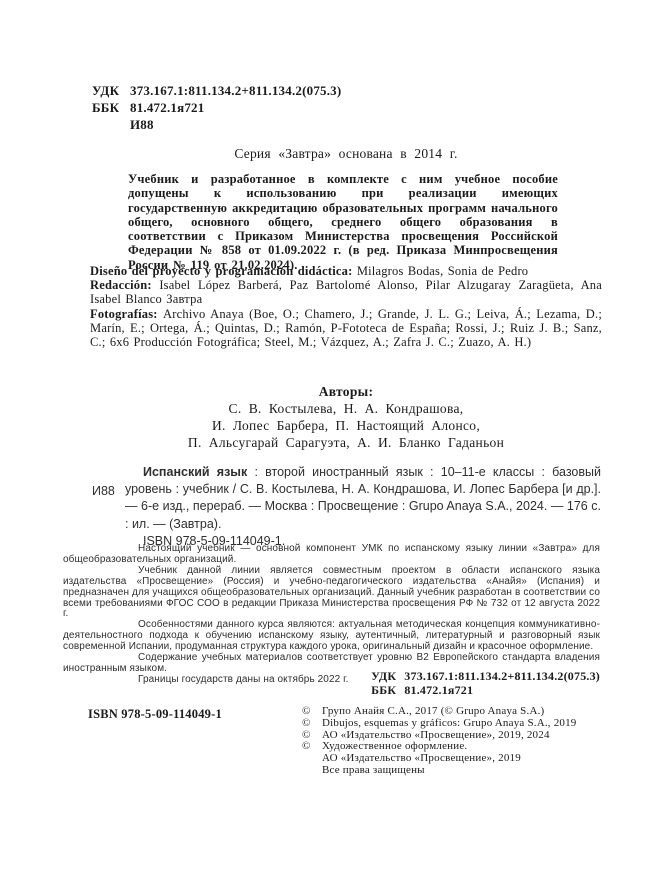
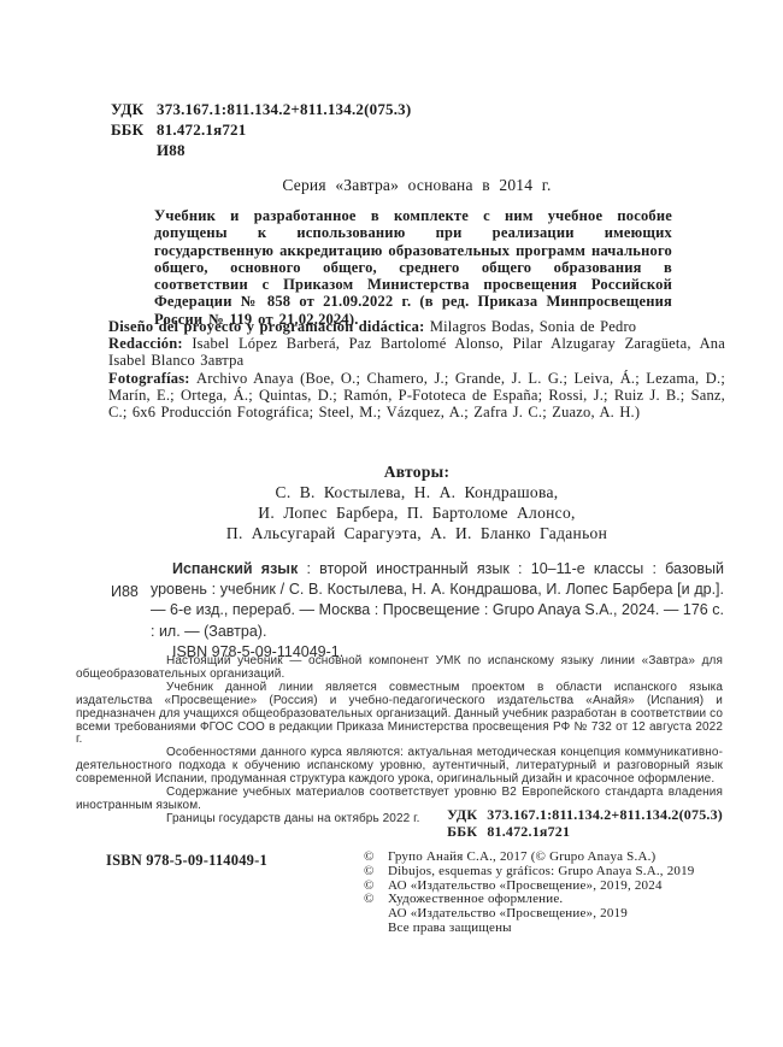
  УДК
  373.167.1:811.134.2+811.134.2(075.3)
  ББК
  81.472.1я721
  И88
  Серия «Завтра» основана в 2014 г.
- Учебник и разработанное в комплекте с ним учебное пособие допущены к использованию при реализации имеющих государственную аккредитацию образовательных программ начального общего, основного общего, среднего общего образования в соответствии с Приказом Министерства просвещения Российской Федерации № 858 от 01.09.2022 г. (в ред. Приказа Минпросвещения России № 119 от 21.02.2024).
+ Учебник и разработанное в комплекте с ним учебное пособие допущены к использованию при реализации имеющих государственную аккредитацию образовательных программ начального общего, основного общего, среднего общего образования в соответствии с Приказом Министерства просвещения Российской Федерации № 858 от 21.09.2022 г. (в ред. Приказа Минпросвещения России № 119 от 21.02.2024).
  Diseño del proyecto y programación didáctica: Milagros Bodas, Sonia de Pedro
  Redacción: Isabel López Barberá, Paz Bartolomé Alonso, Pilar Alzugaray Zaragüeta, Ana Isabel Blanco Завтра
  Fotografías: Archivo Anaya (Boe, O.; Chamero, J.; Grande, J. L. G.; Leiva, Á.; Lezama, D.; Marín, E.; Ortega, Á.; Quintas, D.; Ramón, P-Fototeca de España; Rossi, J.; Ruiz J. B.; Sanz, C.; 6x6 Producción Fotográfica; Steel, M.; Vázquez, A.; Zafra J. C.; Zuazo, A. H.)
  Авторы:
  С. В. Костылева, Н. А. Кондрашова,
- И. Лопес Барбера, П. Настоящий Алонсо,
+ И. Лопес Барбера, П. Бартоломе Алонсо,
  П. Альсугарай Сарагуэта, А. И. Бланко Гаданьон
  И88
  Испанский язык : второй иностранный язык : 10–11-е классы : базовый уровень : учебник / С. В. Костылева, Н. А. Кондрашова, И. Лопес Барбера [и др.]. — 6-е изд., перераб. — Москва : Просвещение : Grupo Anaya S.A., 2024. — 176 с. : ил. — (Завтра).
  ISBN 978-5-09-114049-1.
  Настоящий учебник — основной компонент УМК по испанскому языку линии «Завтра» для общеобразовательных организаций.
  Учебник данной линии является совместным проектом в области испанского языка издательства «Просвещение» (Россия) и учебно-педагогического издательства «Анайя» (Испания) и предназначен для учащихся общеобразовательных организаций. Данный учебник разработан в соответствии со всеми требованиями ФГОС СОО в редакции Приказа Министерства просвещения РФ № 732 от 12 августа 2022 г.
- Особенностями данного курса являются: актуальная методическая концепция коммуникативно-деятельностного подхода к обучению испанскому языку, аутентичный, литературный и разговорный язык современной Испании, продуманная структура каждого урока, оригинальный дизайн и красочное оформление.
+ Особенностями данного курса являются: актуальная методическая концепция коммуникативно-деятельностного подхода к обучению испанскому уровню, аутентичный, литературный и разговорный язык современной Испании, продуманная структура каждого урока, оригинальный дизайн и красочное оформление.
  Содержание учебных материалов соответствует уровню B2 Европейского стандарта владения иностранным языком.
  Границы государств даны на октябрь 2022 г.
  УДК
  373.167.1:811.134.2+811.134.2(075.3)
  ББК
  81.472.1я721
  ISBN 978-5-09-114049-1
  ©
  Групо Анайя С.А., 2017 (© Grupo Anaya S.A.)
  ©
  Dibujos, esquemas y gráficos: Grupo Anaya S.A., 2019
  ©
  АО «Издательство «Просвещение», 2019, 2024
  ©
  Художественное оформление.
  АО «Издательство «Просвещение», 2019
  Все права защищены
